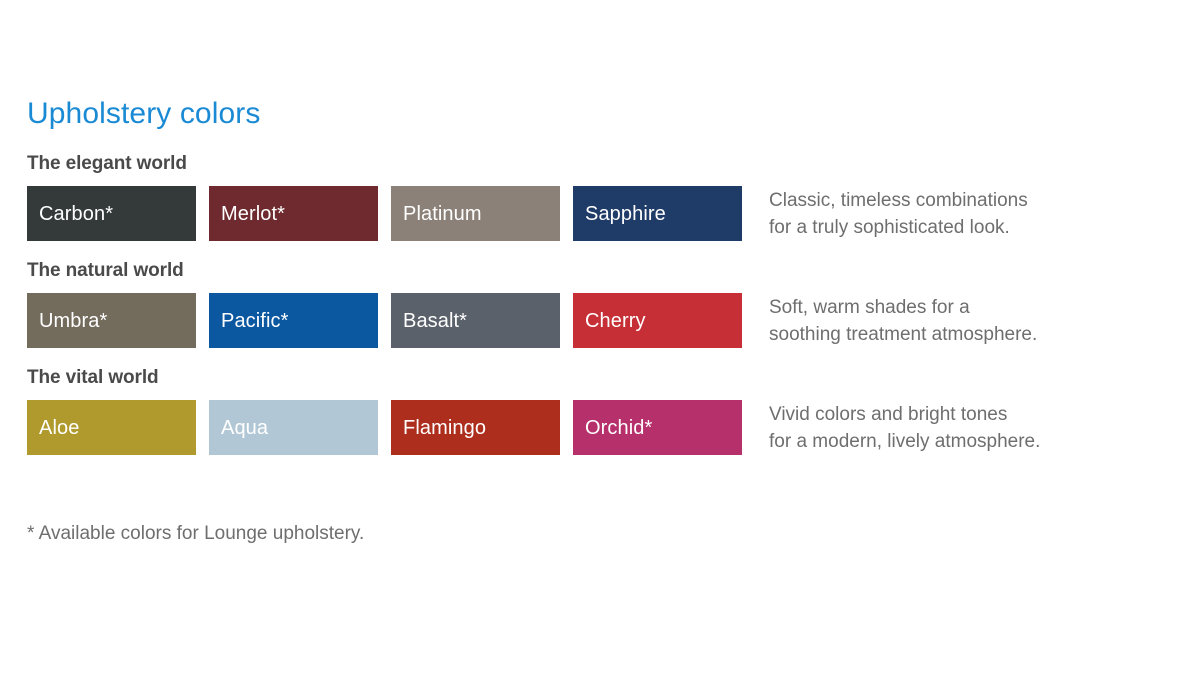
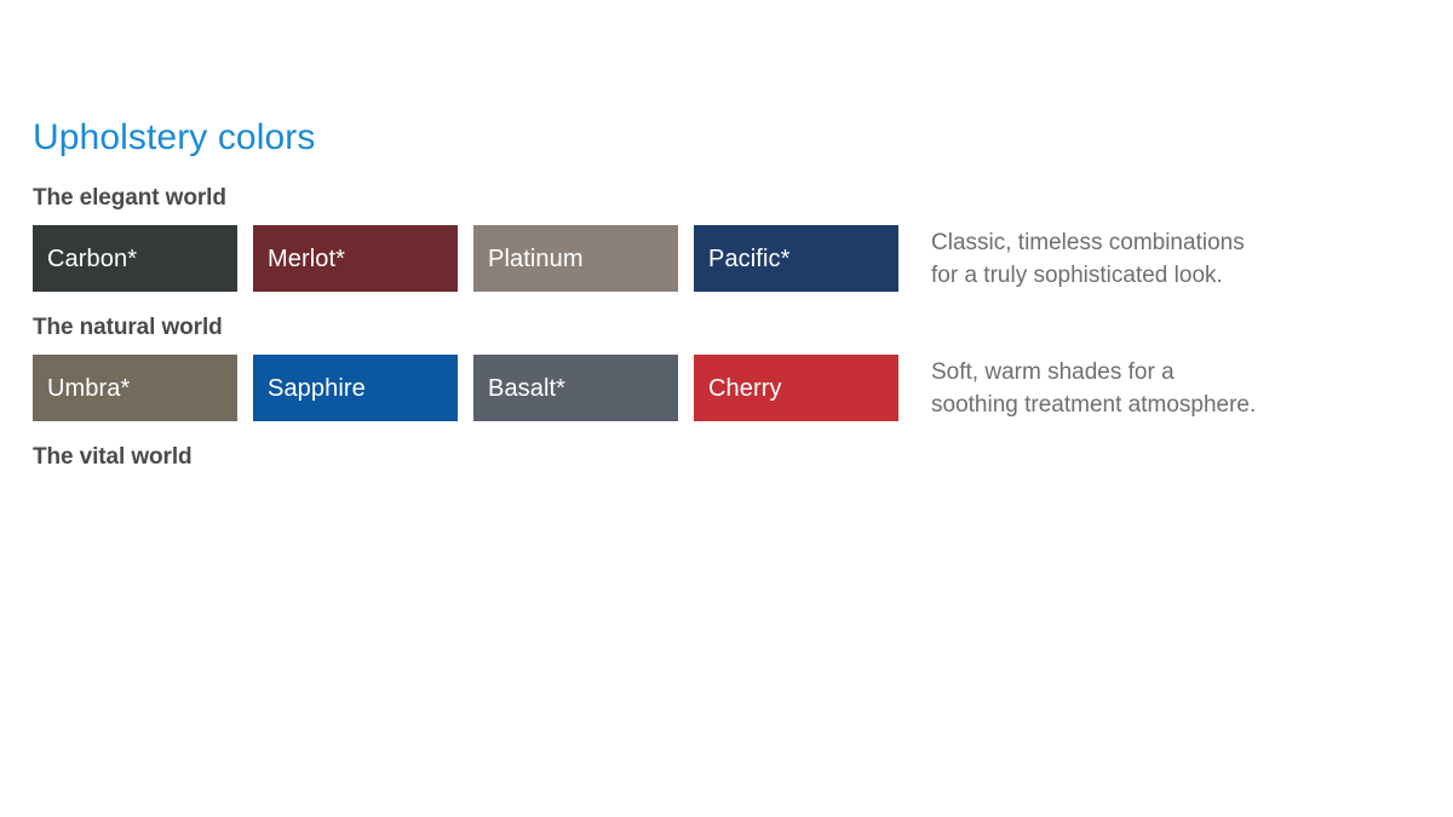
  Upholstery colors
  The elegant world
  Carbon*
  Merlot*
  Platinum
- Sapphire
+ Pacific*
  Classic, timeless combinations
  for a truly sophisticated look.
  The natural world
  Umbra*
- Pacific*
+ Sapphire
  Basalt*
  Cherry
  Soft, warm shades for a
  soothing treatment atmosphere.
  The vital world
- Aloe
- Aqua
- Flamingo
- Orchid*
- Vivid colors and bright tones
- for a modern, lively atmosphere.
- * Available colors for Lounge upholstery.
